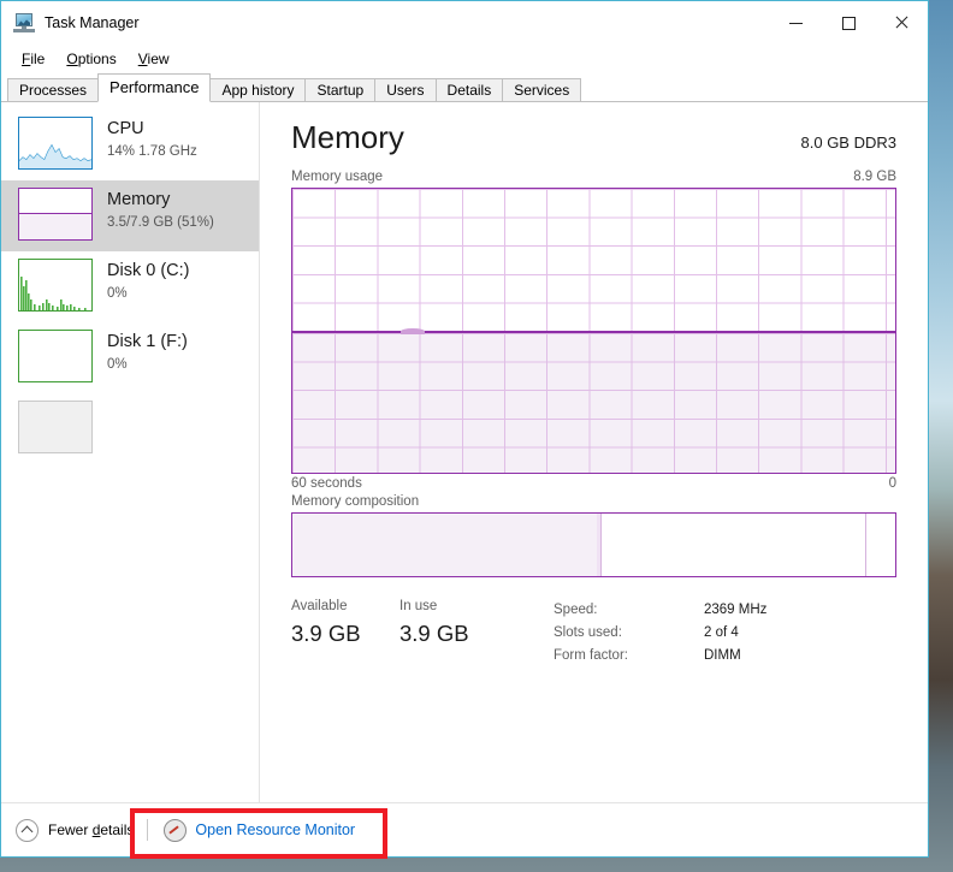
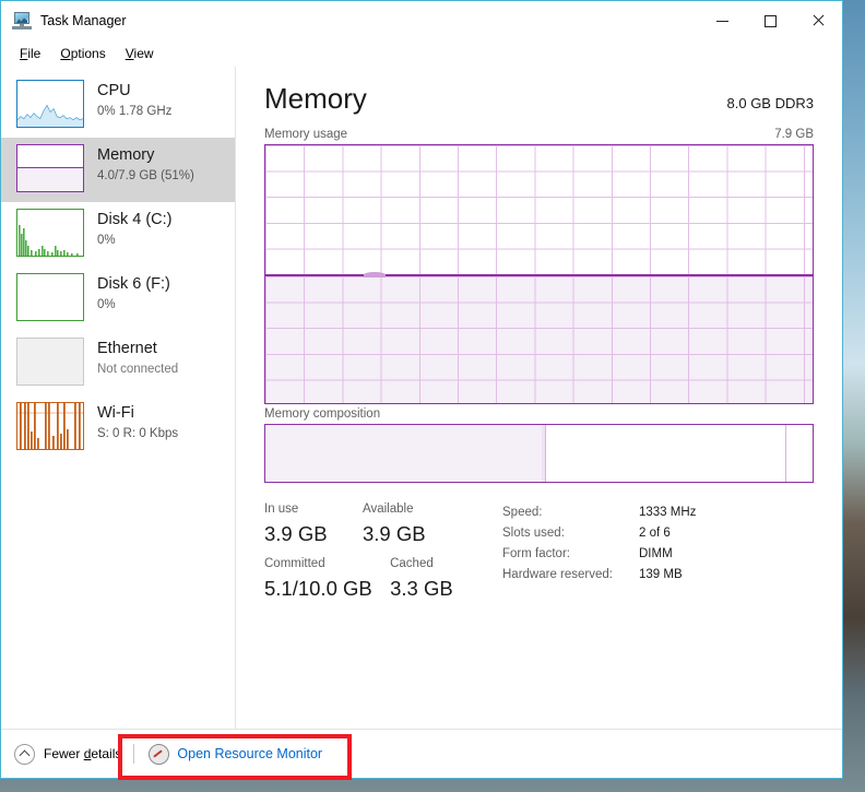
  Task Manager
  File
  Options
  View
- Processes
- Performance
- App history
- Startup
- Users
- Details
- Services
  CPU
- 14% 1.78 GHz
+ 0% 1.78 GHz
  Memory
- 3.5/7.9 GB (51%)
+ 4.0/7.9 GB (51%)
- Disk 0 (C:)
+ Disk 4 (C:)
  0%
- Disk 1 (F:)
+ Disk 6 (F:)
  0%
+ Ethernet
+ Not connected
+ Wi-Fi
+ S: 0 R: 0 Kbps
  Memory
  8.0 GB DDR3
  Memory usage
- 8.9 GB
+ 7.9 GB
- 60 seconds
- 0
  Memory composition
- Available
+ In use
  3.9 GB
- In use
+ Available
  3.9 GB
+ Committed
+ 5.1/10.0 GB
+ Cached
+ 3.3 GB
  Speed:
- 2369 MHz
+ 1333 MHz
  Slots used:
- 2 of 4
+ 2 of 6
  Form factor:
  DIMM
+ Hardware reserved:
+ 139 MB
  Fewer details
  Open Resource Monitor
